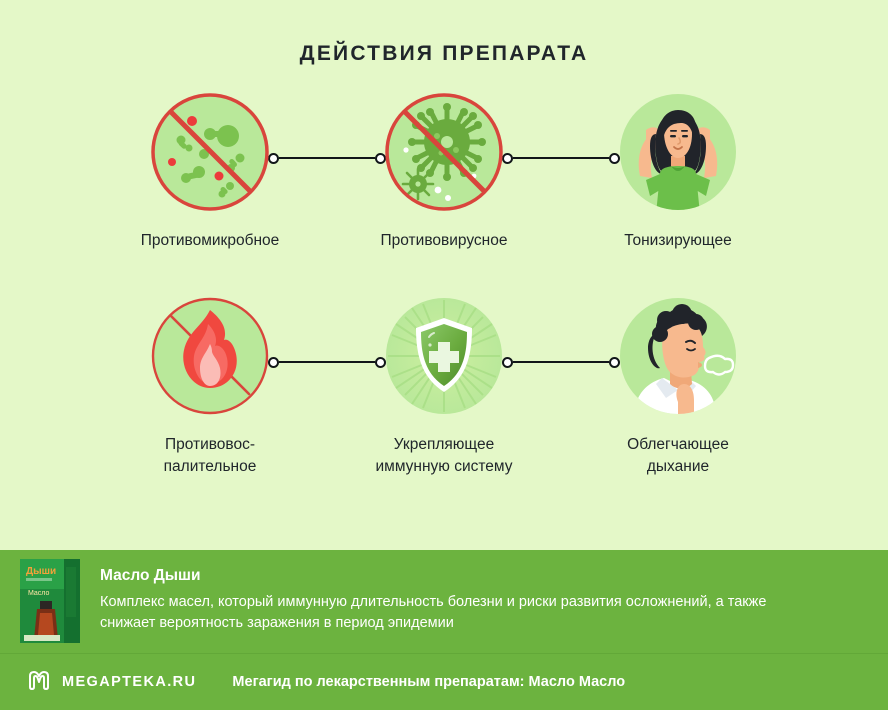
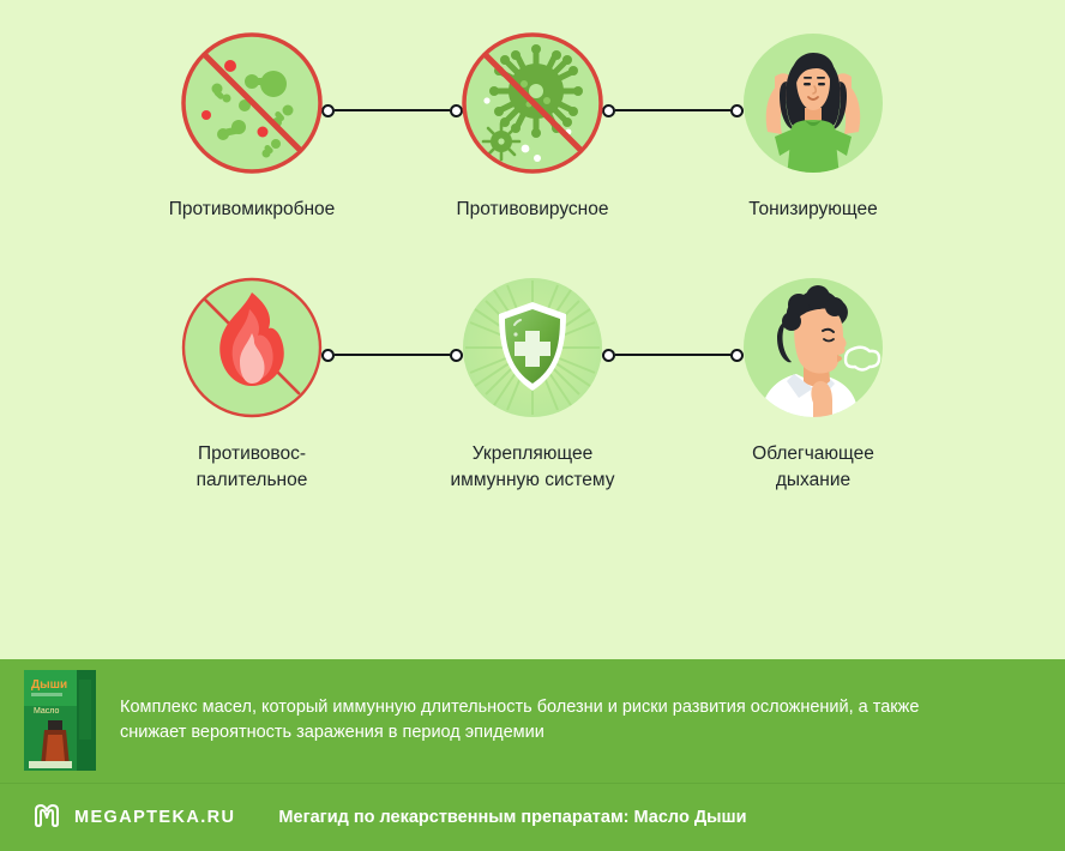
- ДЕЙСТВИЯ ПРЕПАРАТА
  Противомикробное
  Противовирусное
  Тонизирующее
  Противовос-
  палительное
  Укрепляющее
  иммунную систему
  Облегчающее
  дыхание
  Дыши
- Масло Дыши
  Комплекс масел, который иммунную длительность болезни и риски развития осложнений, а также снижает вероятность заражения в период эпидемии
  MEGAPTEKA.RU
- Мегагид по лекарственным препаратам: Масло Масло
+ Мегагид по лекарственным препаратам: Масло Дыши
